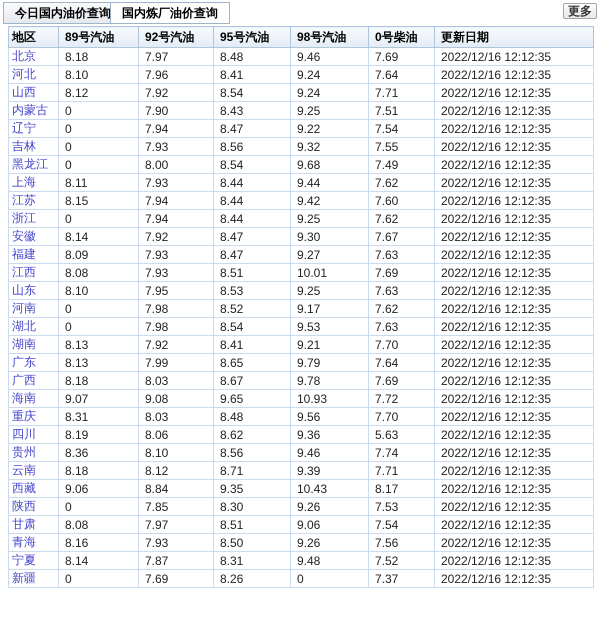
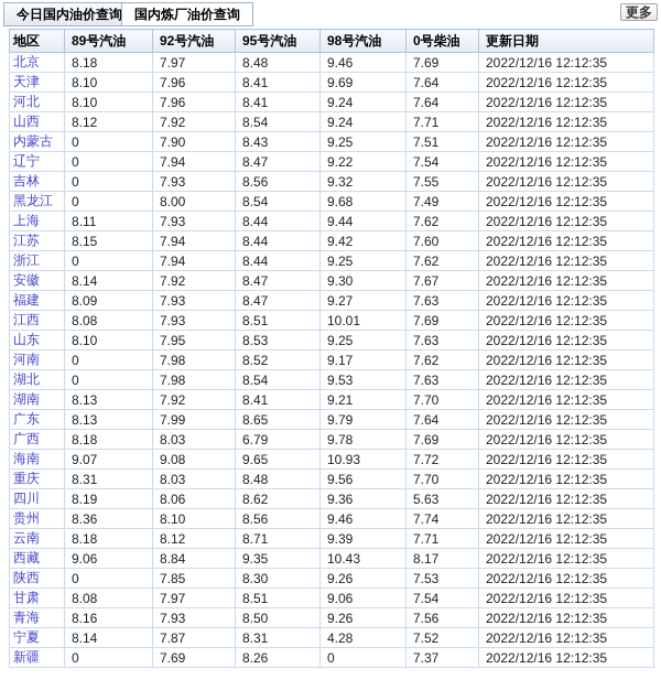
  今日国内油价查询
  国内炼厂油价查询
  更多
  地区	89号汽油	92号汽油	95号汽油	98号汽油	0号柴油	更新日期
  北京	8.18	7.97	8.48	9.46	7.69	2022/12/16 12:12:35
+ 天津	8.10	7.96	8.41	9.69	7.64	2022/12/16 12:12:35
  河北	8.10	7.96	8.41	9.24	7.64	2022/12/16 12:12:35
  山西	8.12	7.92	8.54	9.24	7.71	2022/12/16 12:12:35
  内蒙古	0	7.90	8.43	9.25	7.51	2022/12/16 12:12:35
  辽宁	0	7.94	8.47	9.22	7.54	2022/12/16 12:12:35
  吉林	0	7.93	8.56	9.32	7.55	2022/12/16 12:12:35
  黑龙江	0	8.00	8.54	9.68	7.49	2022/12/16 12:12:35
  上海	8.11	7.93	8.44	9.44	7.62	2022/12/16 12:12:35
  江苏	8.15	7.94	8.44	9.42	7.60	2022/12/16 12:12:35
  浙江	0	7.94	8.44	9.25	7.62	2022/12/16 12:12:35
  安徽	8.14	7.92	8.47	9.30	7.67	2022/12/16 12:12:35
  福建	8.09	7.93	8.47	9.27	7.63	2022/12/16 12:12:35
  江西	8.08	7.93	8.51	10.01	7.69	2022/12/16 12:12:35
  山东	8.10	7.95	8.53	9.25	7.63	2022/12/16 12:12:35
  河南	0	7.98	8.52	9.17	7.62	2022/12/16 12:12:35
  湖北	0	7.98	8.54	9.53	7.63	2022/12/16 12:12:35
  湖南	8.13	7.92	8.41	9.21	7.70	2022/12/16 12:12:35
  广东	8.13	7.99	8.65	9.79	7.64	2022/12/16 12:12:35
- 广西	8.18	8.03	8.67	9.78	7.69	2022/12/16 12:12:35
+ 广西	8.18	8.03	6.79	9.78	7.69	2022/12/16 12:12:35
  海南	9.07	9.08	9.65	10.93	7.72	2022/12/16 12:12:35
  重庆	8.31	8.03	8.48	9.56	7.70	2022/12/16 12:12:35
  四川	8.19	8.06	8.62	9.36	5.63	2022/12/16 12:12:35
  贵州	8.36	8.10	8.56	9.46	7.74	2022/12/16 12:12:35
  云南	8.18	8.12	8.71	9.39	7.71	2022/12/16 12:12:35
  西藏	9.06	8.84	9.35	10.43	8.17	2022/12/16 12:12:35
  陕西	0	7.85	8.30	9.26	7.53	2022/12/16 12:12:35
  甘肃	8.08	7.97	8.51	9.06	7.54	2022/12/16 12:12:35
  青海	8.16	7.93	8.50	9.26	7.56	2022/12/16 12:12:35
- 宁夏	8.14	7.87	8.31	9.48	7.52	2022/12/16 12:12:35
+ 宁夏	8.14	7.87	8.31	4.28	7.52	2022/12/16 12:12:35
  新疆	0	7.69	8.26	0	7.37	2022/12/16 12:12:35
